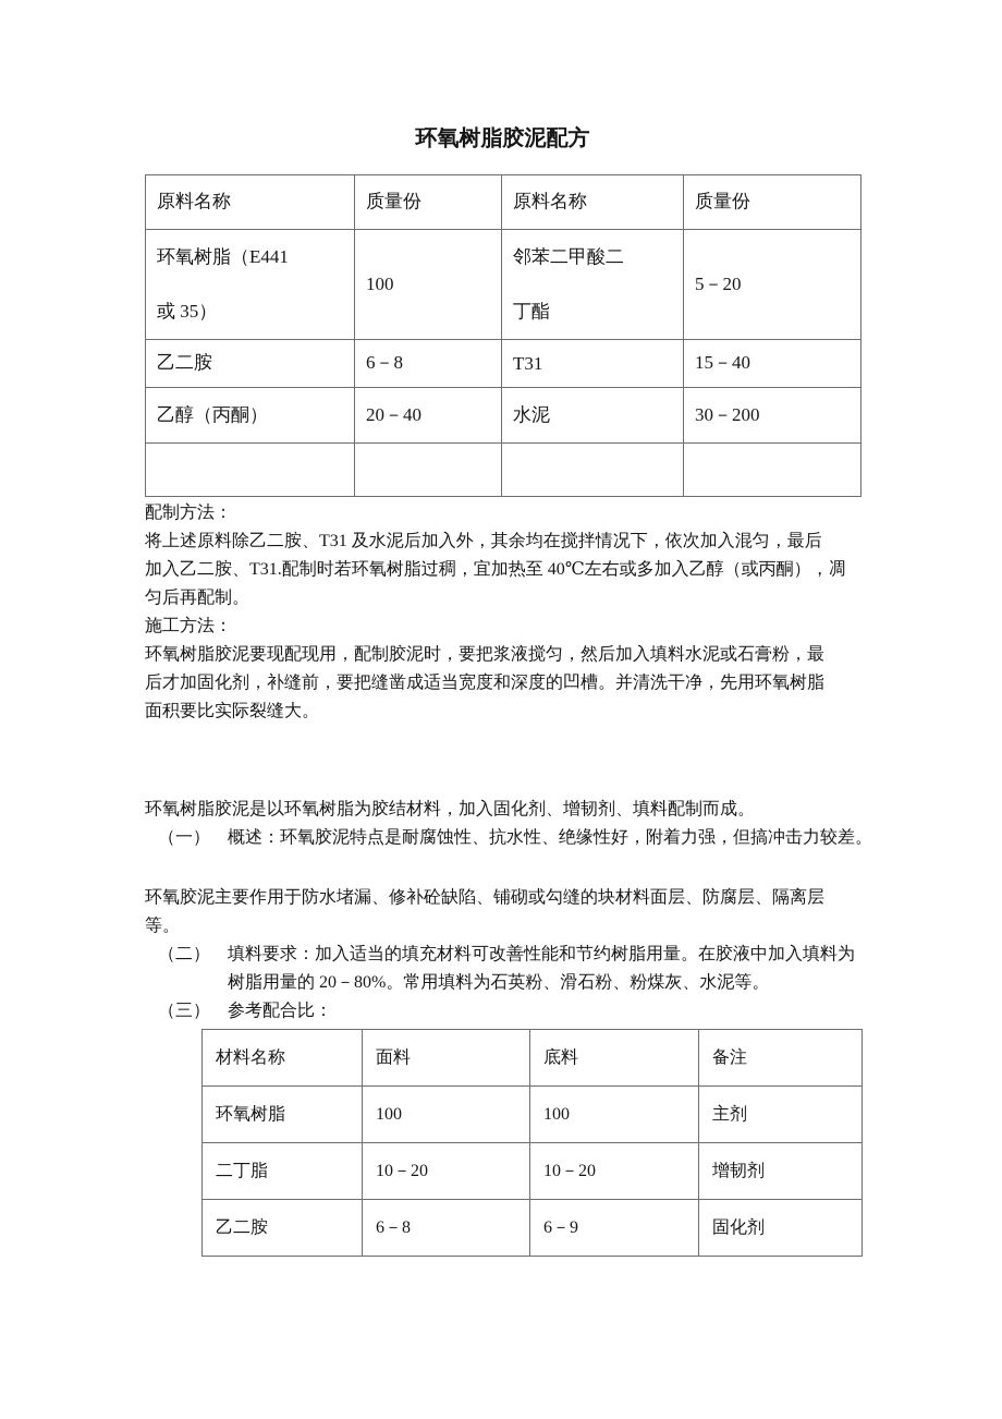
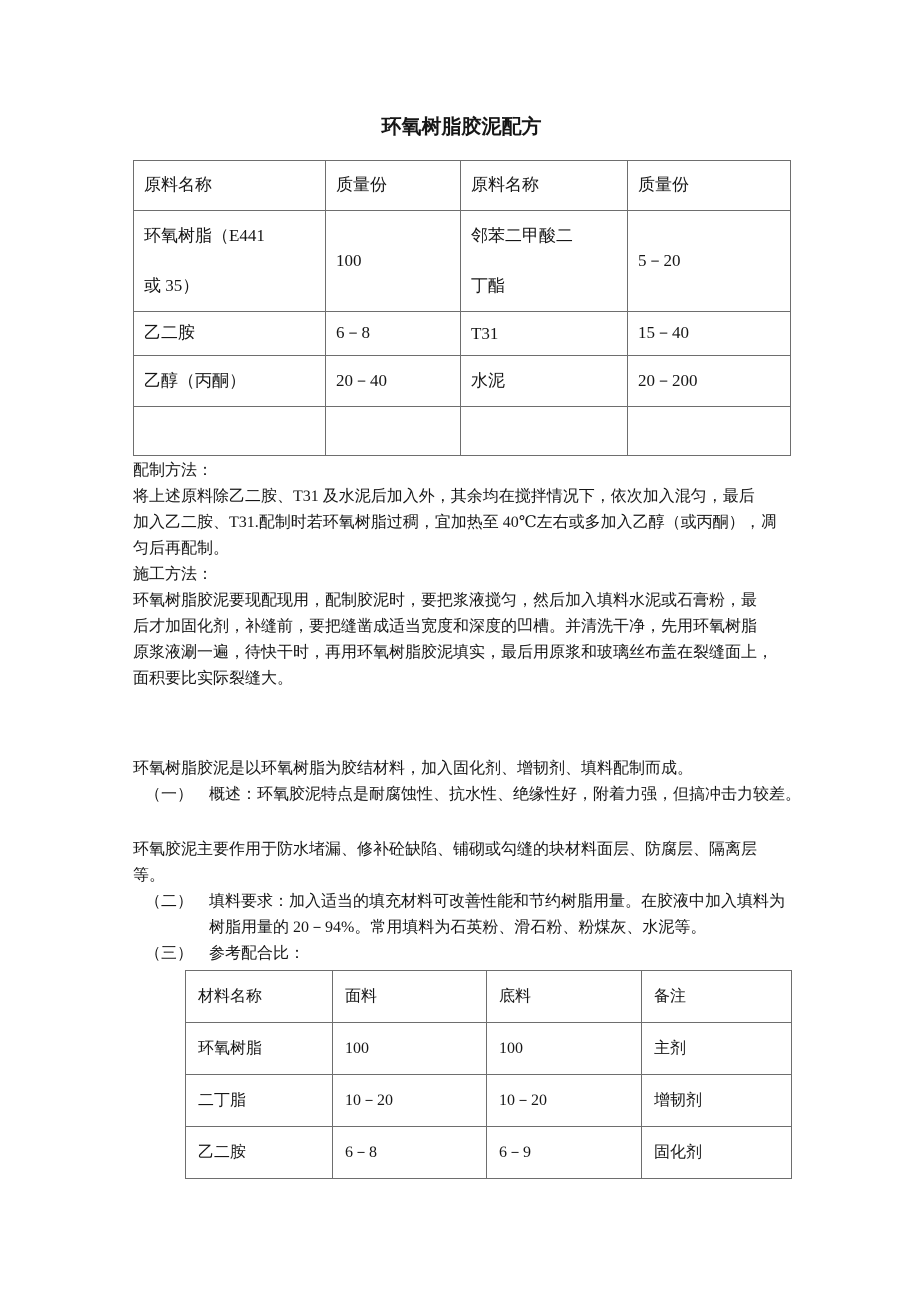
  环氧树脂胶泥配方
  原料名称	质量份	原料名称	质量份
  环氧树脂（E441 或 35）	100	邻苯二甲酸二 丁酯	5－20
  乙二胺	6－8	T31	15－40
- 乙醇（丙酮）	20－40	水泥	30－200
+ 乙醇（丙酮）	20－40	水泥	20－200
  配制方法：
  将上述原料除乙二胺、T31 及水泥后加入外，其余均在搅拌情况下，依次加入混匀，最后
  加入乙二胺、T31.配制时若环氧树脂过稠，宜加热至 40℃左右或多加入乙醇（或丙酮），凋
  匀后再配制。
  施工方法：
  环氧树脂胶泥要现配现用，配制胶泥时，要把浆液搅匀，然后加入填料水泥或石膏粉，最
  后才加固化剂，补缝前，要把缝凿成适当宽度和深度的凹槽。并清洗干净，先用环氧树脂
+ 原浆液涮一遍，待快干时，再用环氧树脂胶泥填实，最后用原浆和玻璃丝布盖在裂缝面上，
  面积要比实际裂缝大。
  环氧树脂胶泥是以环氧树脂为胶结材料，加入固化剂、增韧剂、填料配制而成。
  （一） 概述：环氧胶泥特点是耐腐蚀性、抗水性、绝缘性好，附着力强，但搞冲击力较差。
  环氧胶泥主要作用于防水堵漏、修补砼缺陷、铺砌或勾缝的块材料面层、防腐层、隔离层
  等。
  （二） 填料要求：加入适当的填充材料可改善性能和节约树脂用量。在胶液中加入填料为
- 树脂用量的 20－80%。常用填料为石英粉、滑石粉、粉煤灰、水泥等。
+ 树脂用量的 20－94%。常用填料为石英粉、滑石粉、粉煤灰、水泥等。
  （三） 参考配合比：
  材料名称	面料	底料	备注
  环氧树脂	100	100	主剂
  二丁脂	10－20	10－20	增韧剂
  乙二胺	6－8	6－9	固化剂
